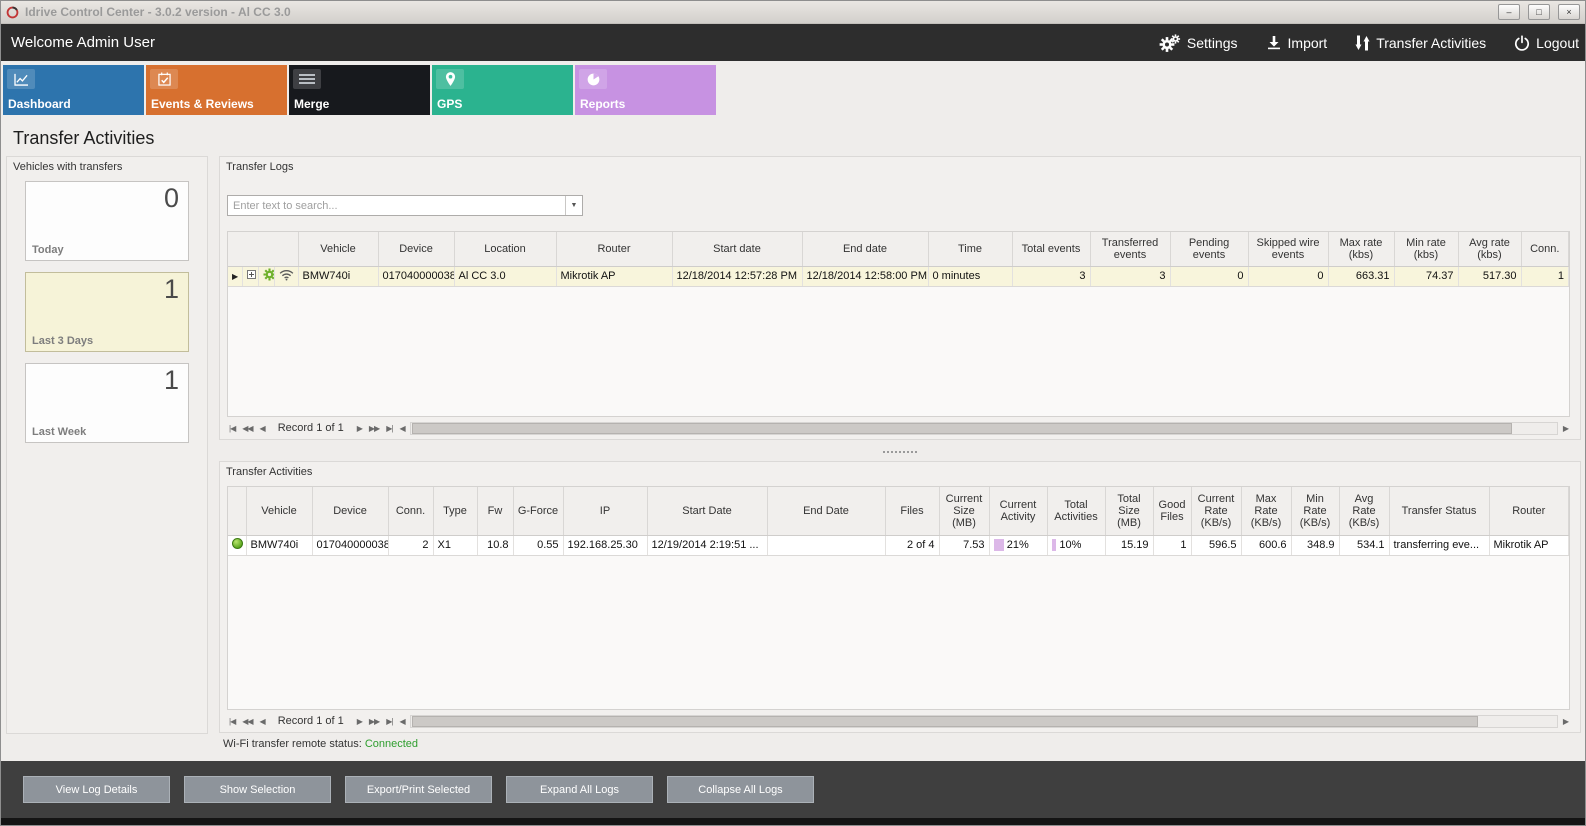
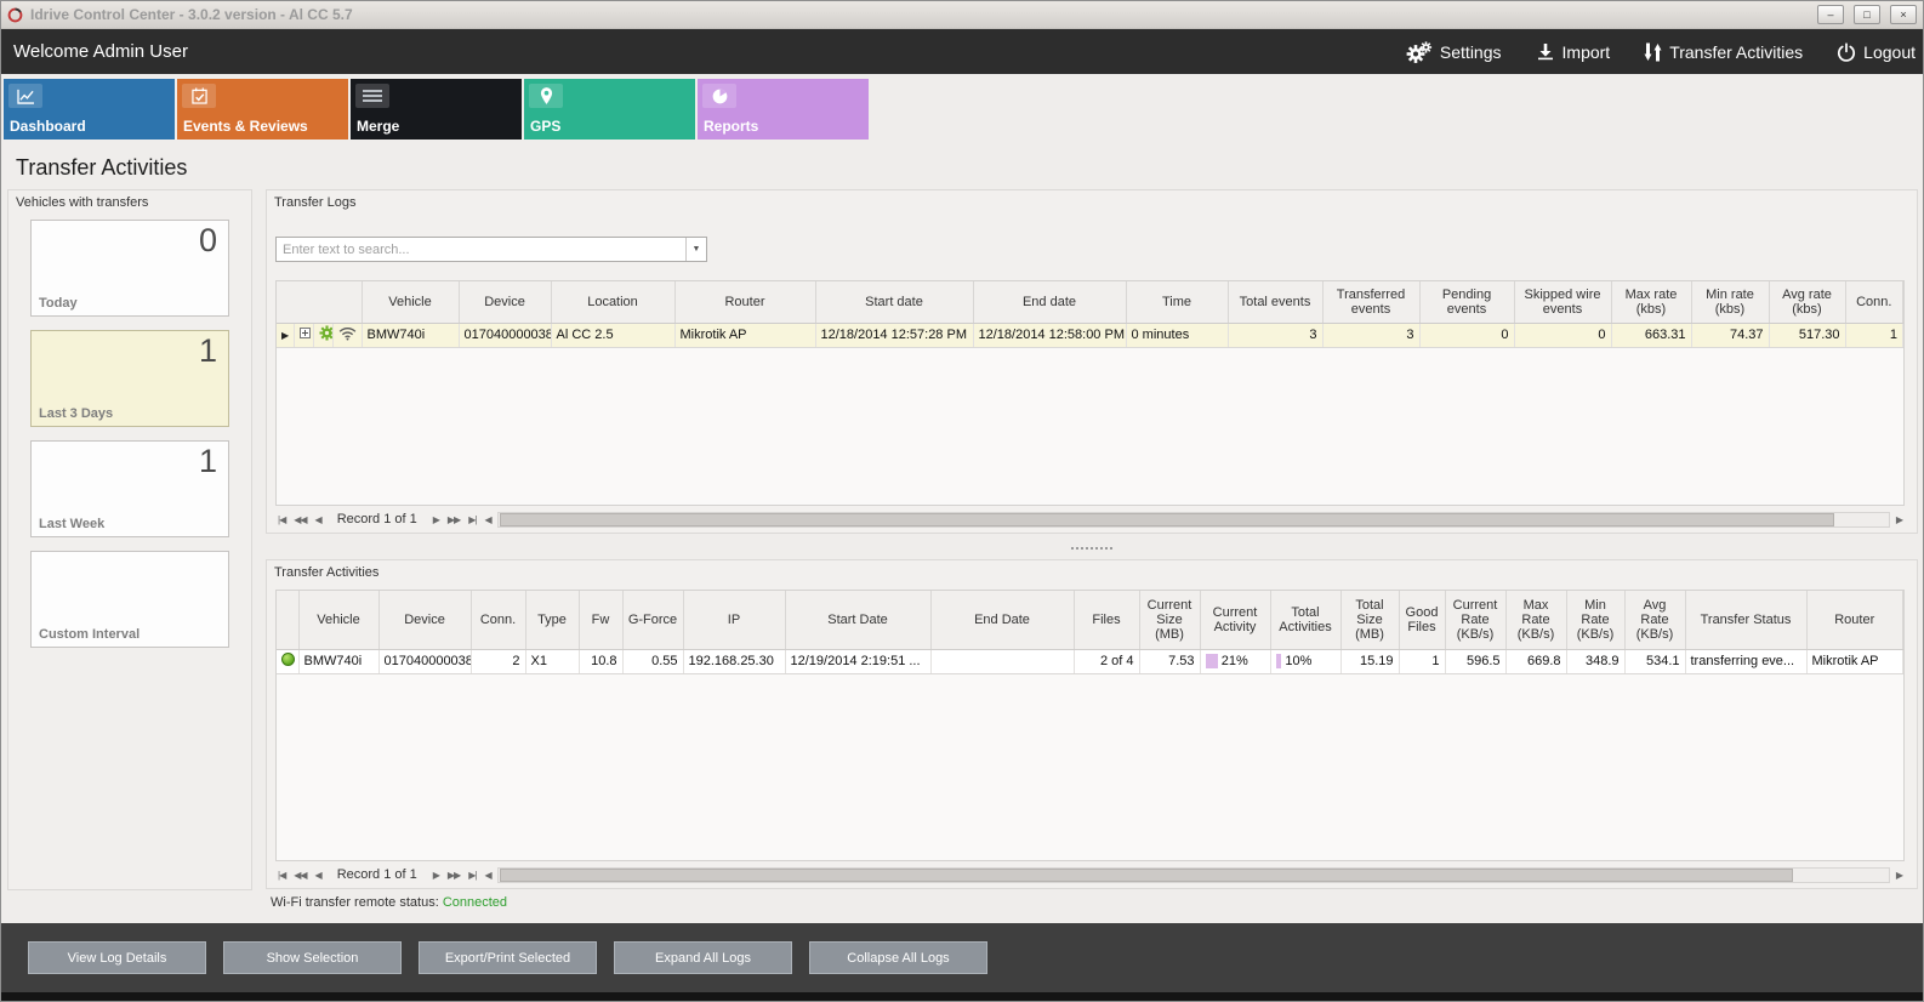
- Idrive Control Center - 3.0.2 version - Al CC 3.0
+ Idrive Control Center - 3.0.2 version - Al CC 5.7
  –
  □
  ×
  Welcome Admin User
  Settings
  Import
  Transfer Activities
  Logout
  Dashboard
  Events & Reviews
  Merge
  GPS
  Reports
  Transfer Activities
  Vehicles with transfers
  0
  Today
  1
  Last 3 Days
  1
  Last Week
+ Custom Interval
  Transfer Logs
  Enter text to search...
  	Vehicle	Device	Location	Router	Start date	End date	Time	Total events	Transferred events	Pending events	Skipped wire events	Max rate (kbs)	Min rate (kbs)	Avg rate (kbs)	Conn.
- ▶				BMW740i	017040000038	Al CC 3.0	Mikrotik AP	12/18/2014 12:57:28 PM	12/18/2014 12:58:00 PM	0 minutes	3	3	0	0	663.31	74.37	517.30	1
+ ▶				BMW740i	017040000038	Al CC 2.5	Mikrotik AP	12/18/2014 12:57:28 PM	12/18/2014 12:58:00 PM	0 minutes	3	3	0	0	663.31	74.37	517.30	1
  |◀
  ◀◀
  ◀
  Record 1 of 1
  ▶
  ▶▶
  ▶|
  ◀
  ▶
  Transfer Activities
  	Vehicle	Device	Conn.	Type	Fw	G-Force	IP	Start Date	End Date	Files	Current Size (MB)	Current Activity	Total Activities	Total Size (MB)	Good Files	Current Rate (KB/s)	Max Rate (KB/s)	Min Rate (KB/s)	Avg Rate (KB/s)	Transfer Status	Router
- 	BMW740i	017040000038	2	X1	10.8	0.55	192.168.25.30	12/19/2014 2:19:51 ...		2 of 4	7.53	21%	10%	15.19	1	596.5	600.6	348.9	534.1	transferring eve...	Mikrotik AP
+ 	BMW740i	017040000038	2	X1	10.8	0.55	192.168.25.30	12/19/2014 2:19:51 ...		2 of 4	7.53	21%	10%	15.19	1	596.5	669.8	348.9	534.1	transferring eve...	Mikrotik AP
  |◀
  ◀◀
  ◀
  Record 1 of 1
  ▶
  ▶▶
  ▶|
  ◀
  ▶
  Wi-Fi transfer remote status: Connected
  View Log Details
  Show Selection
  Export/Print Selected
  Expand All Logs
  Collapse All Logs
